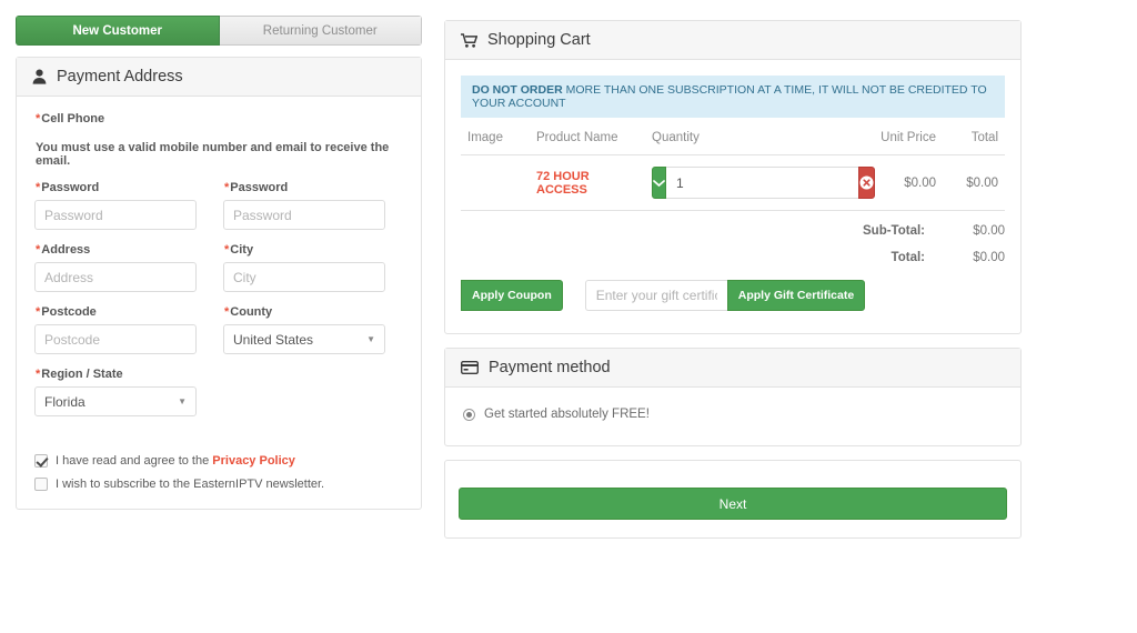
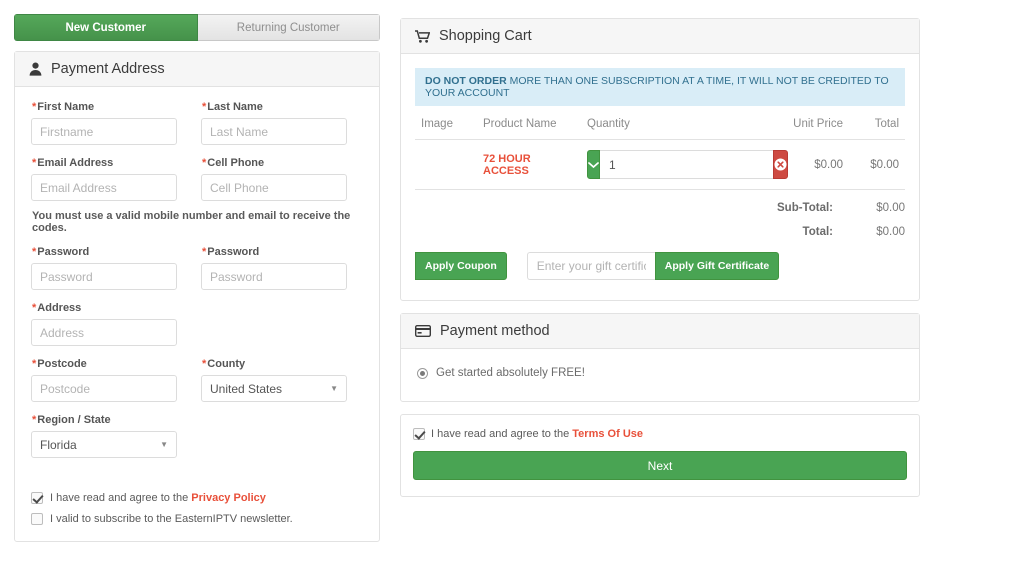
  New Customer
  Returning Customer
  Payment Address
+ *First Name
+ Firstname
+ *Last Name
+ Last Name
+ *Email Address
+ Email Address
  *Cell Phone
+ Cell Phone
- You must use a valid mobile number and email to receive the email.
+ You must use a valid mobile number and email to receive the codes.
  *Password
  Password
  *Password
  Password
  *Address
  Address
- *City
- City
  *Postcode
  Postcode
  *County
  United States
  ▼
  *Region / State
  Florida
  ▼
  I have read and agree to the Privacy Policy
- I wish to subscribe to the EasternIPTV newsletter.
+ I valid to subscribe to the EasternIPTV newsletter.
  Shopping Cart
  DO NOT ORDER MORE THAN ONE SUBSCRIPTION AT A TIME, IT WILL NOT BE CREDITED TO YOUR ACCOUNT
  Image	Product Name	Quantity	Unit Price	Total
  	72 HOUR ACCESS	1	$0.00	$0.00
  Sub-Total:
  $0.00
  Total:
  $0.00
  Apply Coupon
  Enter your gift certifi
  Apply Gift Certificate
  Payment method
  Get started absolutely FREE!
+ I have read and agree to the Terms Of Use
  Next
